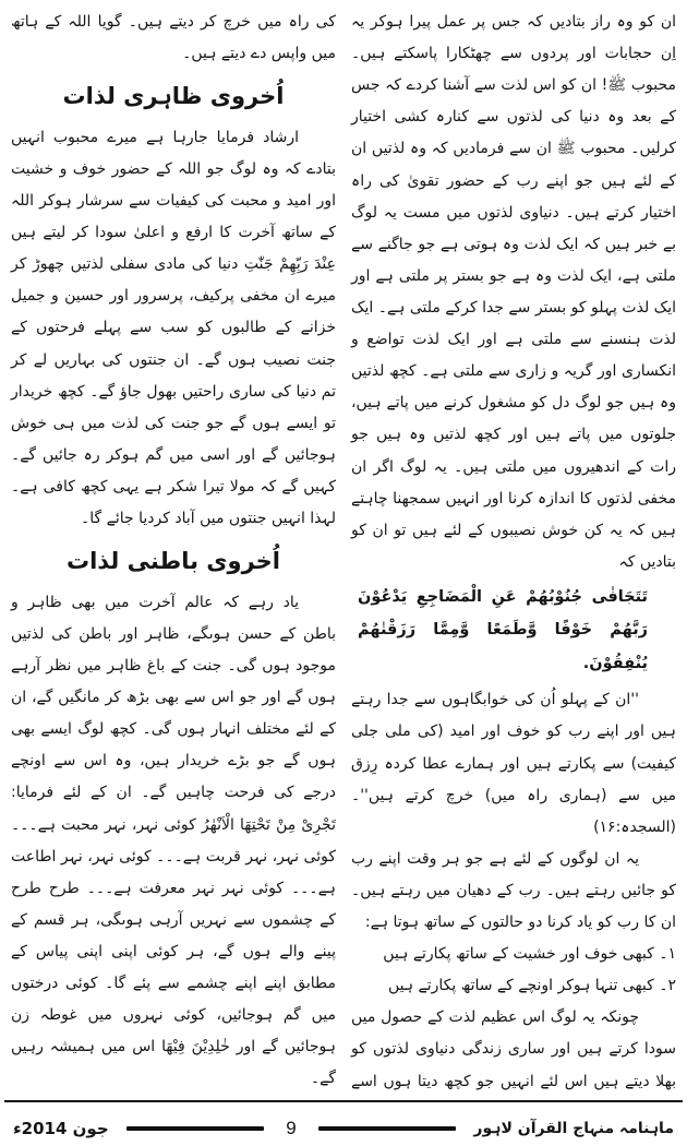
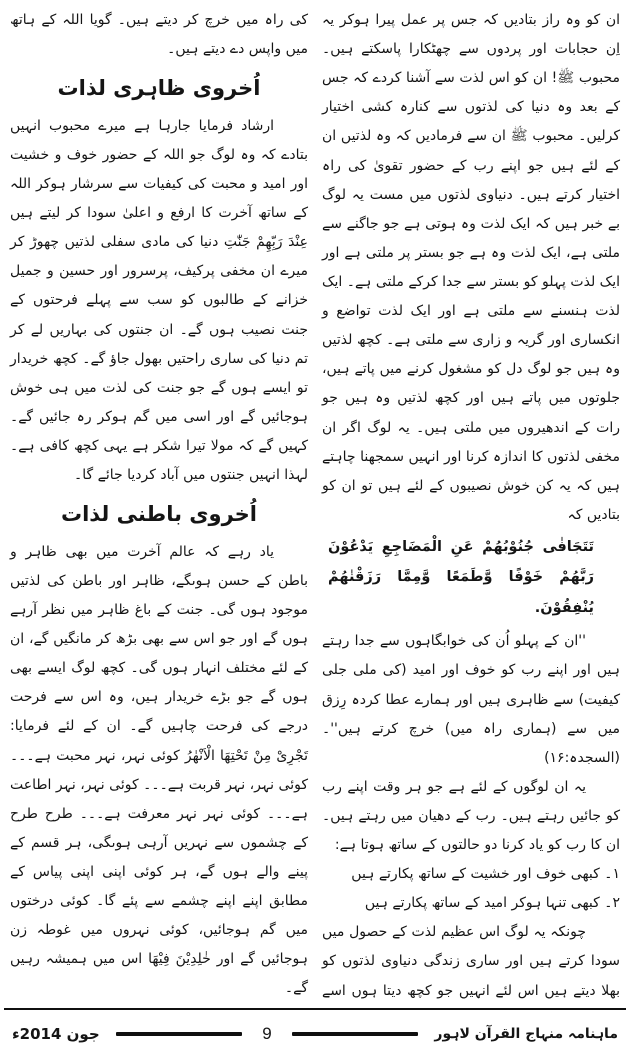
  ان کو وہ راز بتادیں کہ جس پر عمل پیرا ہوکر یہ اِن حجابات اور پردوں سے چھٹکارا پاسکتے ہیں۔ محبوب ﷺ! ان کو اس لذت سے آشنا کردے کہ جس کے بعد وہ دنیا کی لذتوں سے کنارہ کشی اختیار کرلیں۔ محبوب ﷺ ان سے فرمادیں کہ وہ لذتیں ان کے لئے ہیں جو اپنے رب کے حضور تقویٰ کی راہ اختیار کرتے ہیں۔ دنیاوی لذتوں میں مست یہ لوگ بے خبر ہیں کہ ایک لذت وہ ہوتی ہے جو جاگنے سے ملتی ہے، ایک لذت وہ ہے جو بستر پر ملتی ہے اور ایک لذت پہلو کو بستر سے جدا کرکے ملتی ہے۔ ایک لذت ہنسنے سے ملتی ہے اور ایک لذت تواضع و انکساری اور گریہ و زاری سے ملتی ہے۔ کچھ لذتیں وہ ہیں جو لوگ دل کو مشغول کرنے میں پاتے ہیں، جلوتوں میں پاتے ہیں اور کچھ لذتیں وہ ہیں جو رات کے اندھیروں میں ملتی ہیں۔ یہ لوگ اگر ان مخفی لذتوں کا اندازہ کرنا اور انہیں سمجھنا چاہتے ہیں کہ یہ کن خوش نصیبوں کے لئے ہیں تو ان کو بتادیں کہ
  تَتَجَافٰی جُنُوْبُهُمْ عَنِ الْمَضَاجِعِ یَدْعُوْنَ رَبَّهُمْ خَوْفًا وَّطَمَعًا وَّمِمَّا رَزَقْنٰهُمْ یُنْفِقُوْنَ.
- ''ان کے پہلو اُن کی خوابگاہوں سے جدا رہتے ہیں اور اپنے رب کو خوف اور امید (کی ملی جلی کیفیت) سے پکارتے ہیں اور ہمارے عطا کردہ رِزق میں سے (ہماری راہ میں) خرچ کرتے ہیں''۔ (السجدہ:۱۶)
+ ''ان کے پہلو اُن کی خوابگاہوں سے جدا رہتے ہیں اور اپنے رب کو خوف اور امید (کی ملی جلی کیفیت) سے ظاہری ہیں اور ہمارے عطا کردہ رِزق میں سے (ہماری راہ میں) خرچ کرتے ہیں''۔ (السجدہ:۱۶)
  یہ ان لوگوں کے لئے ہے جو ہر وقت اپنے رب کو جائیں رہتے ہیں۔ رب کے دھیان میں رہتے ہیں۔ ان کا رب کو یاد کرنا دو حالتوں کے ساتھ ہوتا ہے:
  ۱۔ کبھی خوف اور خشیت کے ساتھ پکارتے ہیں
- ۲۔ کبھی تنہا ہوکر اونچے کے ساتھ پکارتے ہیں
+ ۲۔ کبھی تنہا ہوکر امید کے ساتھ پکارتے ہیں
  چونکہ یہ لوگ اس عظیم لذت کے حصول میں سودا کرتے ہیں اور ساری زندگی دنیاوی لذتوں کو بھلا دیتے ہیں اس لئے انہیں جو کچھ دیتا ہوں اسے
  کی راہ میں خرچ کر دیتے ہیں۔ گویا اللہ کے ہاتھ میں واپس دے دیتے ہیں۔
  اُخروی ظاہری لذات
  ارشاد فرمایا جارہا ہے میرے محبوب انہیں بتادے کہ وہ لوگ جو اللہ کے حضور خوف و خشیت اور امید و محبت کی کیفیات سے سرشار ہوکر اللہ کے ساتھ آخرت کا ارفع و اعلیٰ سودا کر لیتے ہیں عِنْدَ رَبِّهِمْ جَنّٰتِ دنیا کی مادی سفلی لذتیں چھوڑ کر میرے ان مخفی پرکیف، پرسرور اور حسین و جمیل خزانے کے طالبوں کو سب سے پہلے فرحتوں کے جنت نصیب ہوں گے۔ ان جنتوں کی بہاریں لے کر تم دنیا کی ساری راحتیں بھول جاؤ گے۔ کچھ خریدار تو ایسے ہوں گے جو جنت کی لذت میں ہی خوش ہوجائیں گے اور اسی میں گم ہوکر رہ جائیں گے۔ کہیں گے کہ مولا تیرا شکر ہے یہی کچھ کافی ہے۔ لہذا انہیں جنتوں میں آباد کردیا جائے گا۔
  اُخروی باطنی لذات
- یاد رہے کہ عالم آخرت میں بھی ظاہر و باطن کے حسن ہوںگے، ظاہر اور باطن کی لذتیں موجود ہوں گی۔ جنت کے باغ ظاہر میں نظر آرہے ہوں گے اور جو اس سے بھی بڑھ کر مانگیں گے، ان کے لئے مختلف انہار ہوں گی۔ کچھ لوگ ایسے بھی ہوں گے جو بڑے خریدار ہیں، وہ اس سے اونچے درجے کی فرحت چاہیں گے۔ ان کے لئے فرمایا: تَجْرِیْ مِنْ تَحْتِهَا الْاَنْهٰرُ کوئی نہر، نہر محبت ہے۔۔۔ کوئی نہر، نہر قربت ہے۔۔۔ کوئی نہر، نہر اطاعت ہے۔۔۔ کوئی نہر نہر معرفت ہے۔۔۔ طرح طرح کے چشموں سے نہریں آرہی ہوںگی، ہر قسم کے پینے والے ہوں گے، ہر کوئی اپنی اپنی پیاس کے مطابق اپنے اپنے چشمے سے پئے گا۔ کوئی درختوں میں گم ہوجائیں، کوئی نہروں میں غوطہ زن ہوجائیں گے اور خٰلِدِیْنَ فِیْهَا اس میں ہمیشہ رہیں گے۔
+ یاد رہے کہ عالم آخرت میں بھی ظاہر و باطن کے حسن ہوںگے، ظاہر اور باطن کی لذتیں موجود ہوں گی۔ جنت کے باغ ظاہر میں نظر آرہے ہوں گے اور جو اس سے بھی بڑھ کر مانگیں گے، ان کے لئے مختلف انہار ہوں گی۔ کچھ لوگ ایسے بھی ہوں گے جو بڑے خریدار ہیں، وہ اس سے فرحت درجے کی فرحت چاہیں گے۔ ان کے لئے فرمایا: تَجْرِیْ مِنْ تَحْتِهَا الْاَنْهٰرُ کوئی نہر، نہر محبت ہے۔۔۔ کوئی نہر، نہر قربت ہے۔۔۔ کوئی نہر، نہر اطاعت ہے۔۔۔ کوئی نہر نہر معرفت ہے۔۔۔ طرح طرح کے چشموں سے نہریں آرہی ہوںگی، ہر قسم کے پینے والے ہوں گے، ہر کوئی اپنی اپنی پیاس کے مطابق اپنے اپنے چشمے سے پئے گا۔ کوئی درختوں میں گم ہوجائیں، کوئی نہروں میں غوطہ زن ہوجائیں گے اور خٰلِدِیْنَ فِیْهَا اس میں ہمیشہ رہیں گے۔
  ماہنامہ منہاج القرآن لاہور
  9
  جون 2014ء
